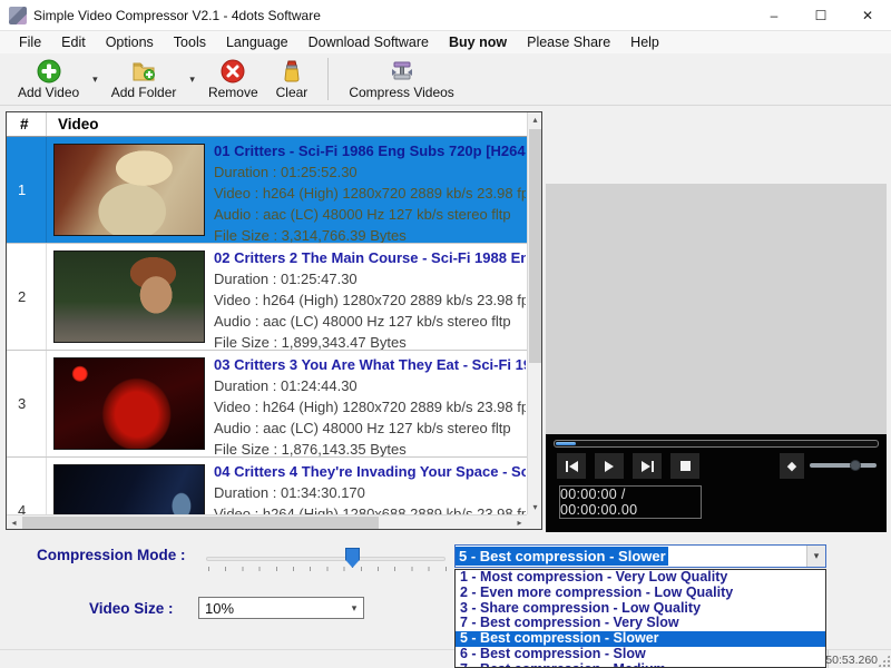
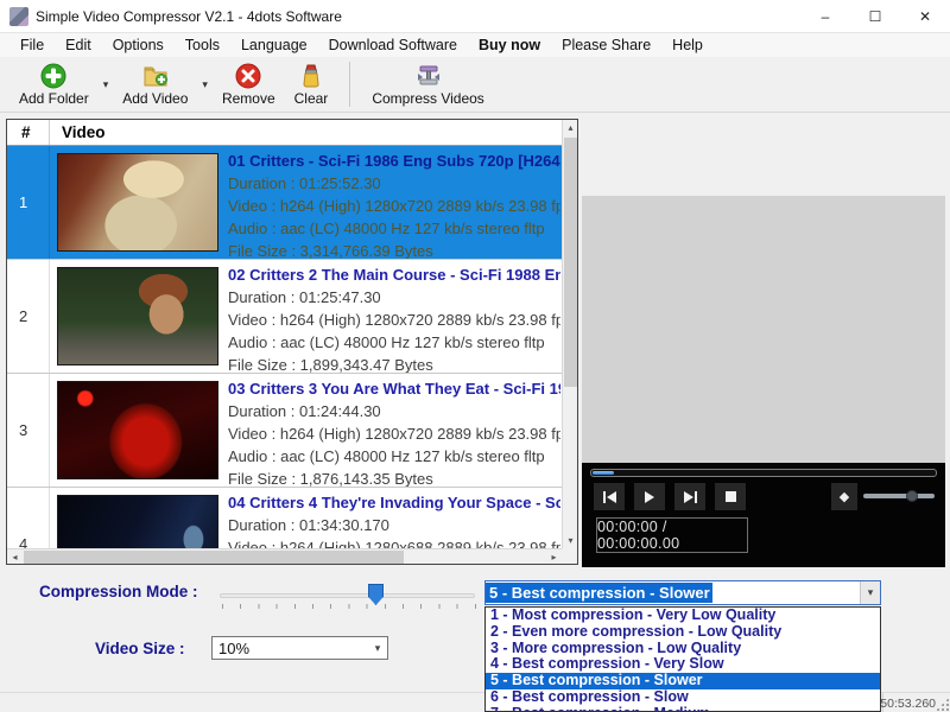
  Simple Video Compressor V2.1 - 4dots Software
  –
  ☐
  ✕
  File
  Edit
  Options
  Tools
  Language
  Download Software
  Buy now
  Please Share
  Help
- Add Video
+ Add Folder
  ▾
- Add Folder
+ Add Video
  ▾
  Remove
  Clear
  Compress Videos
  #
  Video
  1
  01 Critters - Sci-Fi 1986 Eng Subs 720p [H264
  Duration : 01:25:52.30
  Video : h264 (High) 1280x720 2889 kb/s 23.98 fp
  Audio : aac (LC) 48000 Hz 127 kb/s stereo fltp
  File Size : 3,314,766.39 Bytes
  2
  02 Critters 2 The Main Course - Sci-Fi 1988 En
  Duration : 01:25:47.30
  Video : h264 (High) 1280x720 2889 kb/s 23.98 fp
  Audio : aac (LC) 48000 Hz 127 kb/s stereo fltp
  File Size : 1,899,343.47 Bytes
  3
  03 Critters 3 You Are What They Eat - Sci-Fi 1
  Duration : 01:24:44.30
  Video : h264 (High) 1280x720 2889 kb/s 23.98 fp
  Audio : aac (LC) 48000 Hz 127 kb/s stereo fltp
  File Size : 1,876,143.35 Bytes
  4
  04 Critters 4 They're Invading Your Space - Sc
  Duration : 01:34:30.170
  ▴
  ▾
  ◂
  ▸
  ◆
  00:00:00 / 00:00:00.00
  Compression Mode :
  5 - Best compression - Slower
  ▾
  Video Size :
  10%
  ▾
  50:53.260
  1 - Most compression - Very Low Quality
  2 - Even more compression - Low Quality
- 3 - Share compression - Low Quality
+ 3 - More compression - Low Quality
- 7 - Best compression - Very Slow
+ 4 - Best compression - Very Slow
  5 - Best compression - Slower
  6 - Best compression - Slow
